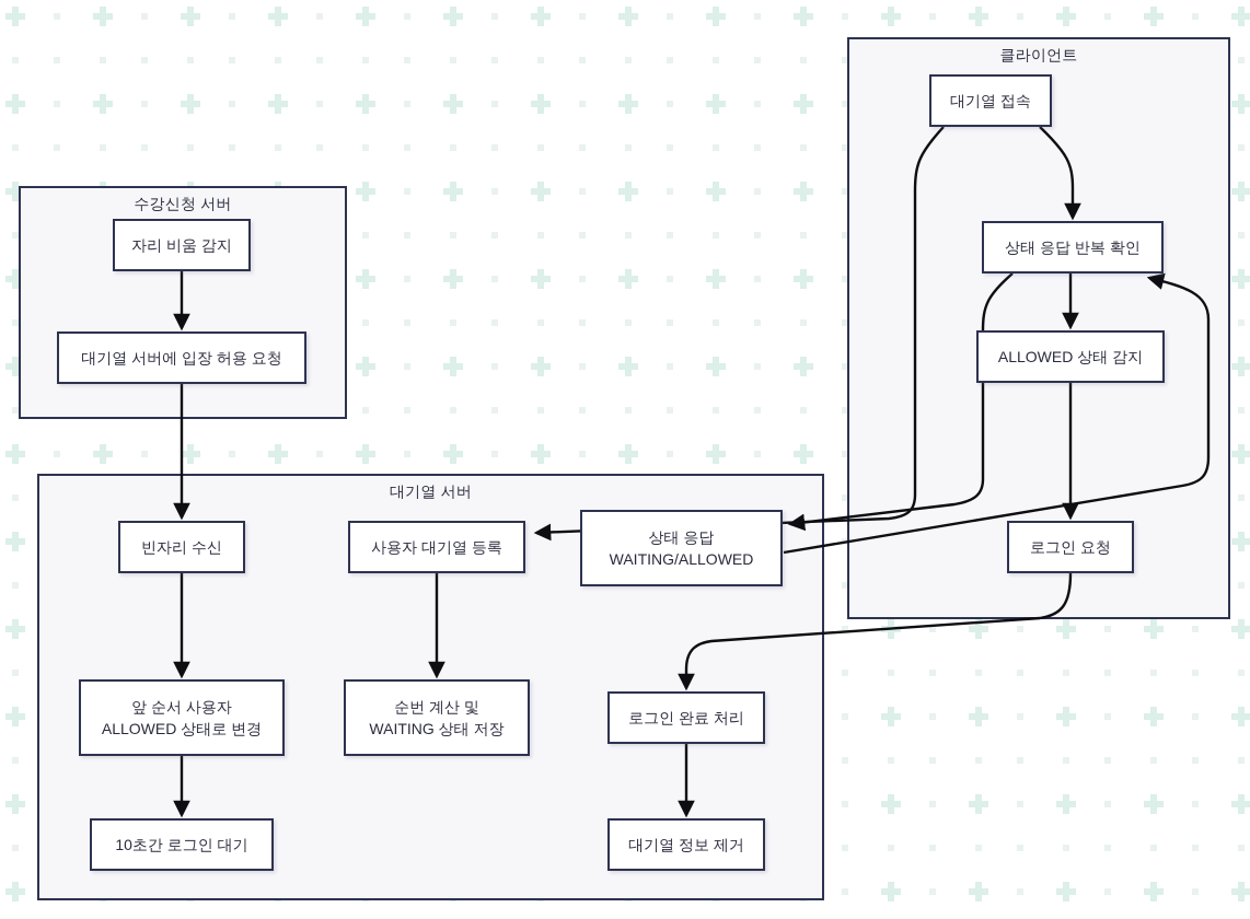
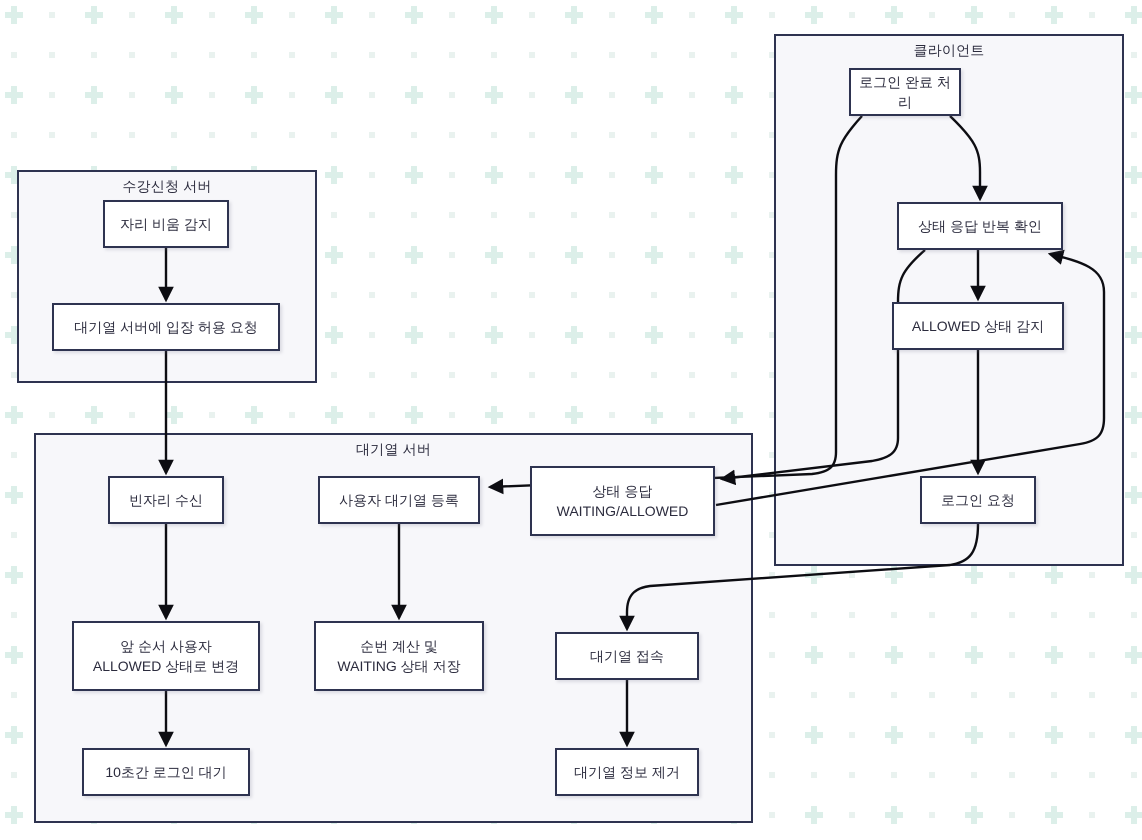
  수강신청 서버
  대기열 서버
  클라이언트
  자리 비움 감지
  대기열 서버에 입장 허용 요청
  빈자리 수신
  앞 순서 사용자
  ALLOWED 상태로 변경
  10초간 로그인 대기
  사용자 대기열 등록
  순번 계산 및
  WAITING 상태 저장
  상태 응답
  WAITING/ALLOWED
- 로그인 완료 처리
+ 대기열 접속
  대기열 정보 제거
- 대기열 접속
+ 로그인 완료 처리
  상태 응답 반복 확인
  ALLOWED 상태 감지
  로그인 요청
